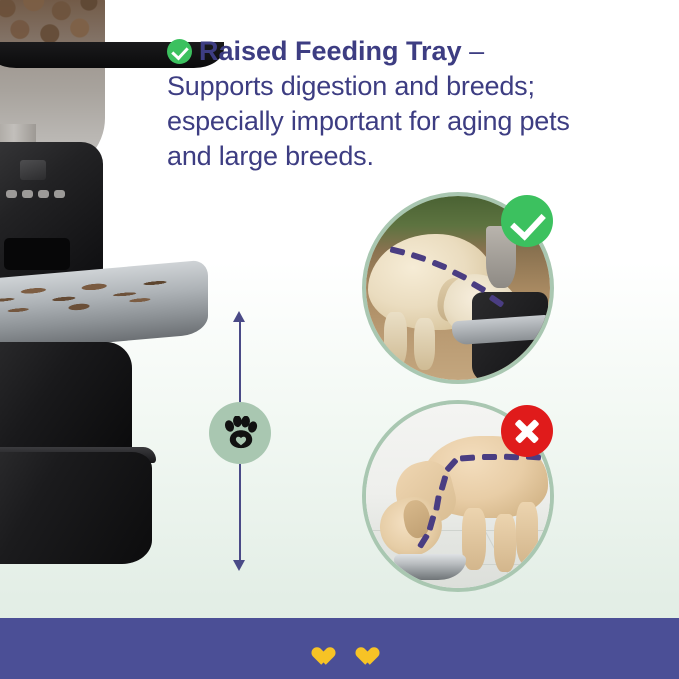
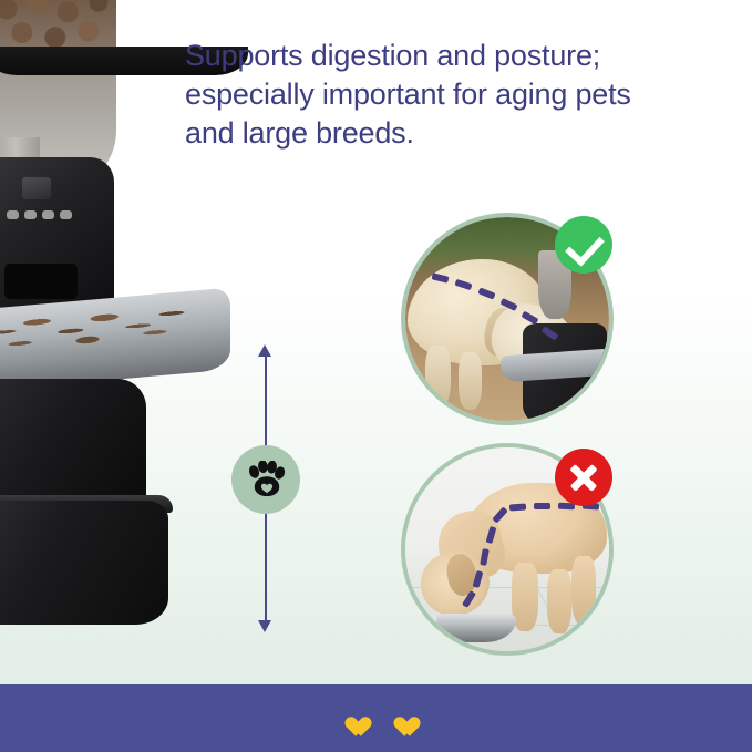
- Raised Feeding Tray –
- Supports digestion and breeds; especially important for aging pets and large breeds.
+ Supports digestion and posture; especially important for aging pets and large breeds.
